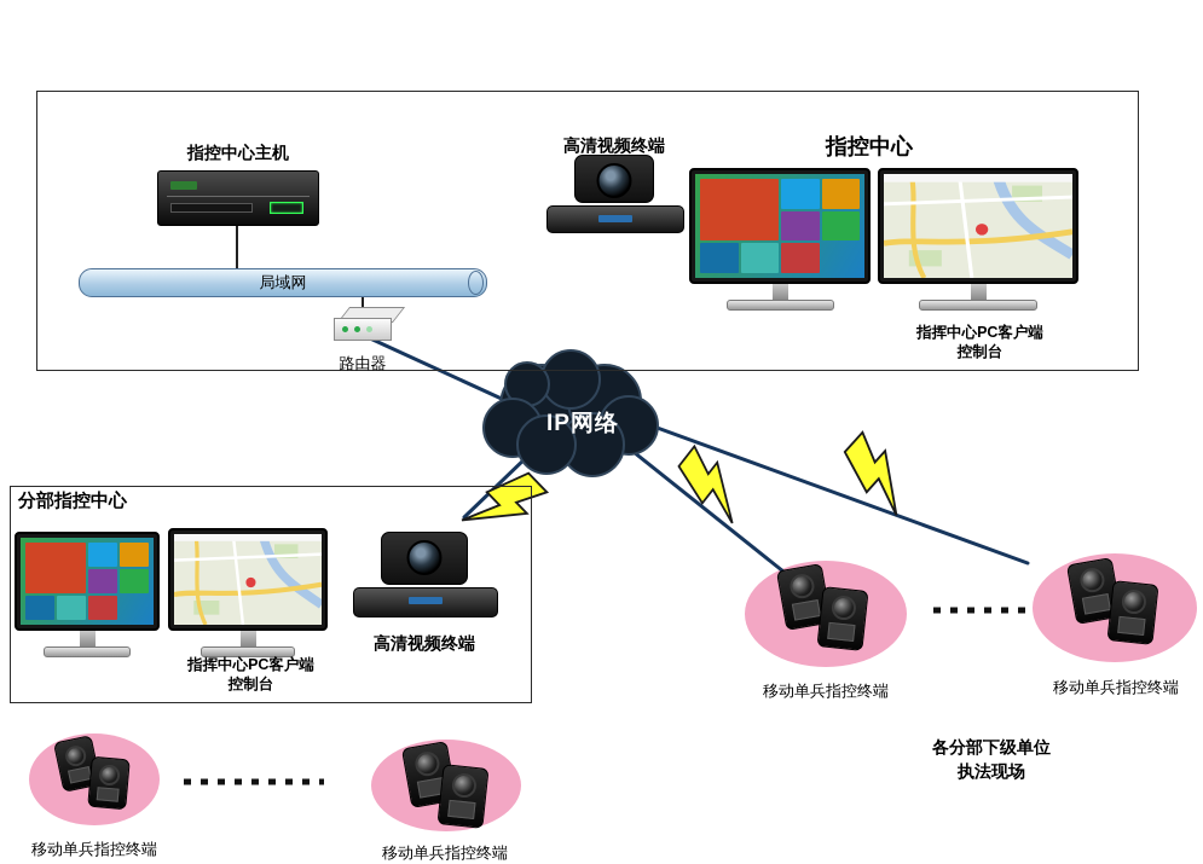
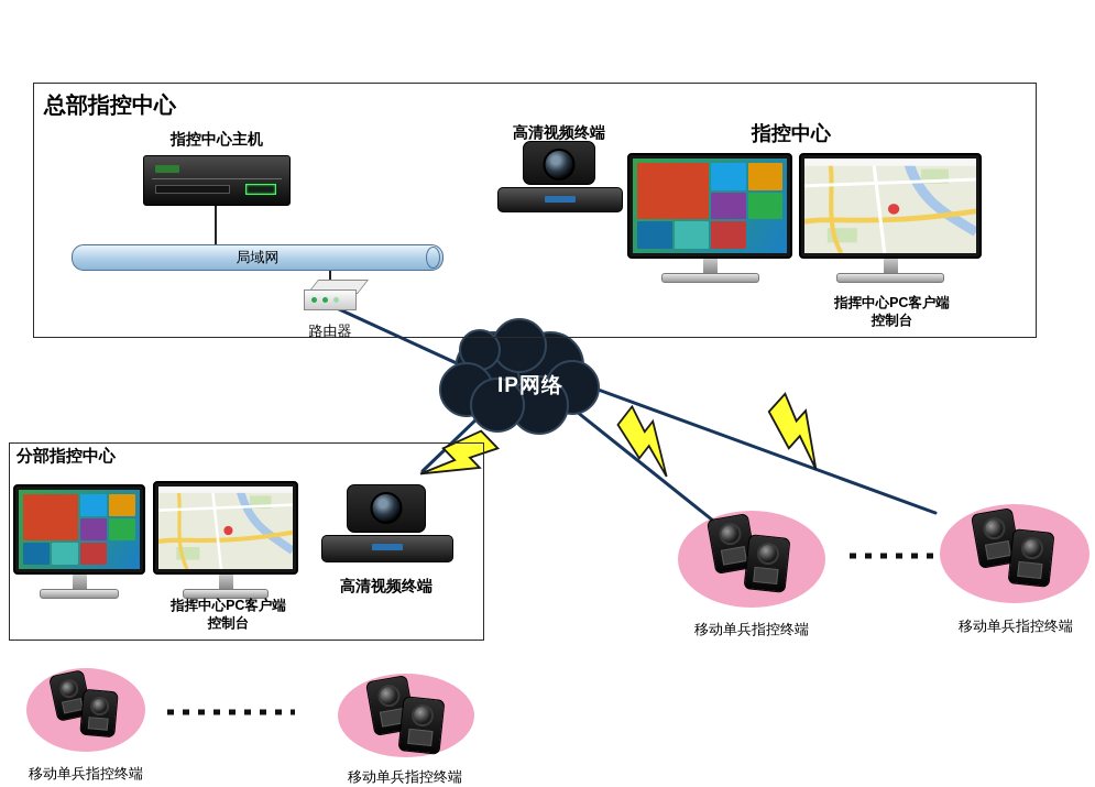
  IP网络
+ 总部指控中心
  指控中心主机
  局域网
  路由器
  高清视频终端
  指控中心
  指挥中心PC客户端
  控制台
  分部指控中心
  指挥中心PC客户端
  控制台
  高清视频终端
  移动单兵指控终端
  移动单兵指控终端
- 各分部下级单位
- 执法现场
  移动单兵指控终端
  移动单兵指控终端
